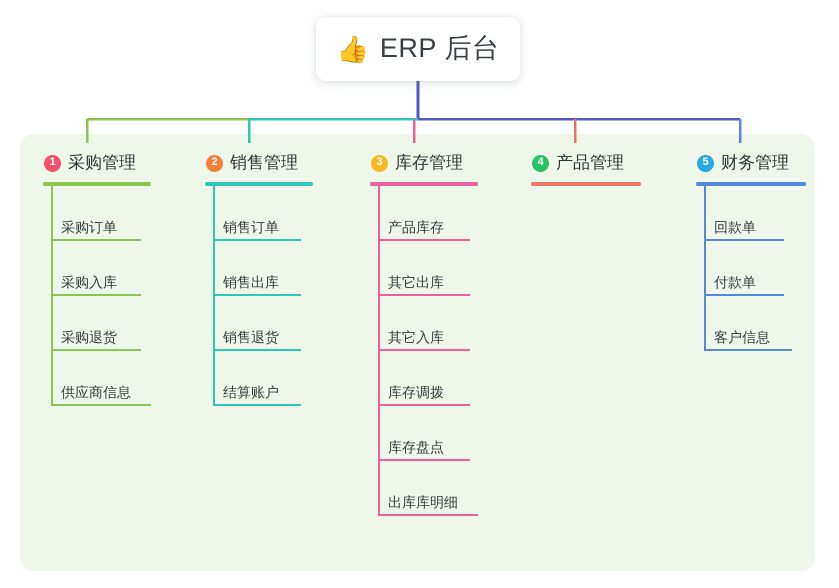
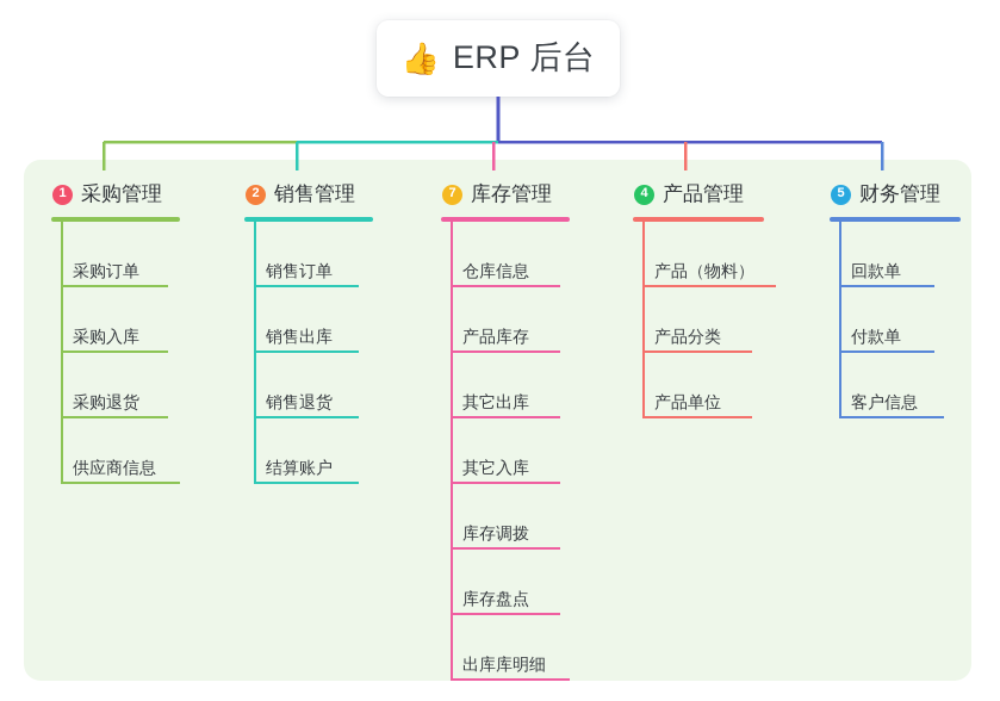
  👍
  ERP 后台
  1
  采购管理
  采购订单
  采购入库
  采购退货
  供应商信息
  2
  销售管理
  销售订单
  销售出库
  销售退货
  结算账户
- 3
+ 7
  库存管理
+ 仓库信息
  产品库存
  其它出库
  其它入库
  库存调拨
  库存盘点
  出库库明细
  4
  产品管理
+ 产品（物料）
+ 产品分类
+ 产品单位
  5
  财务管理
  回款单
  付款单
  客户信息
